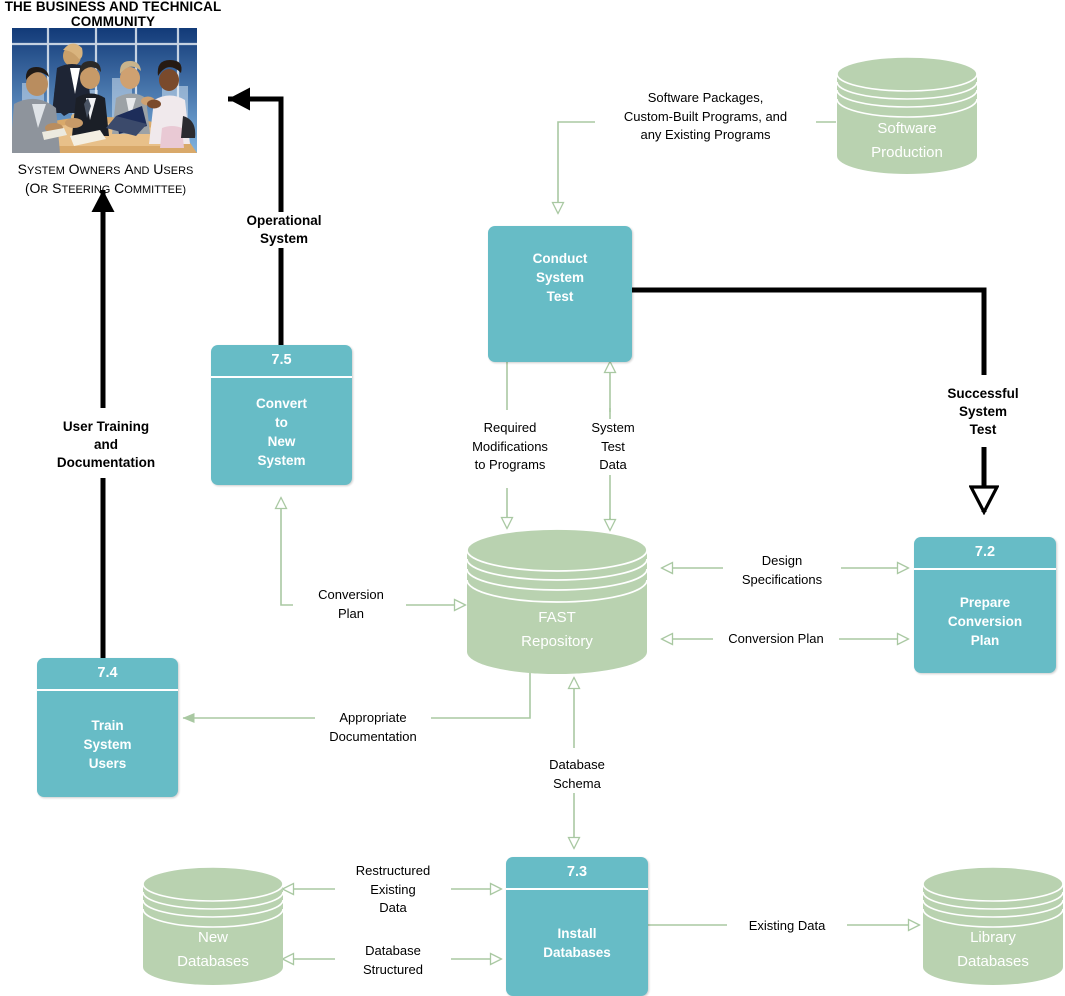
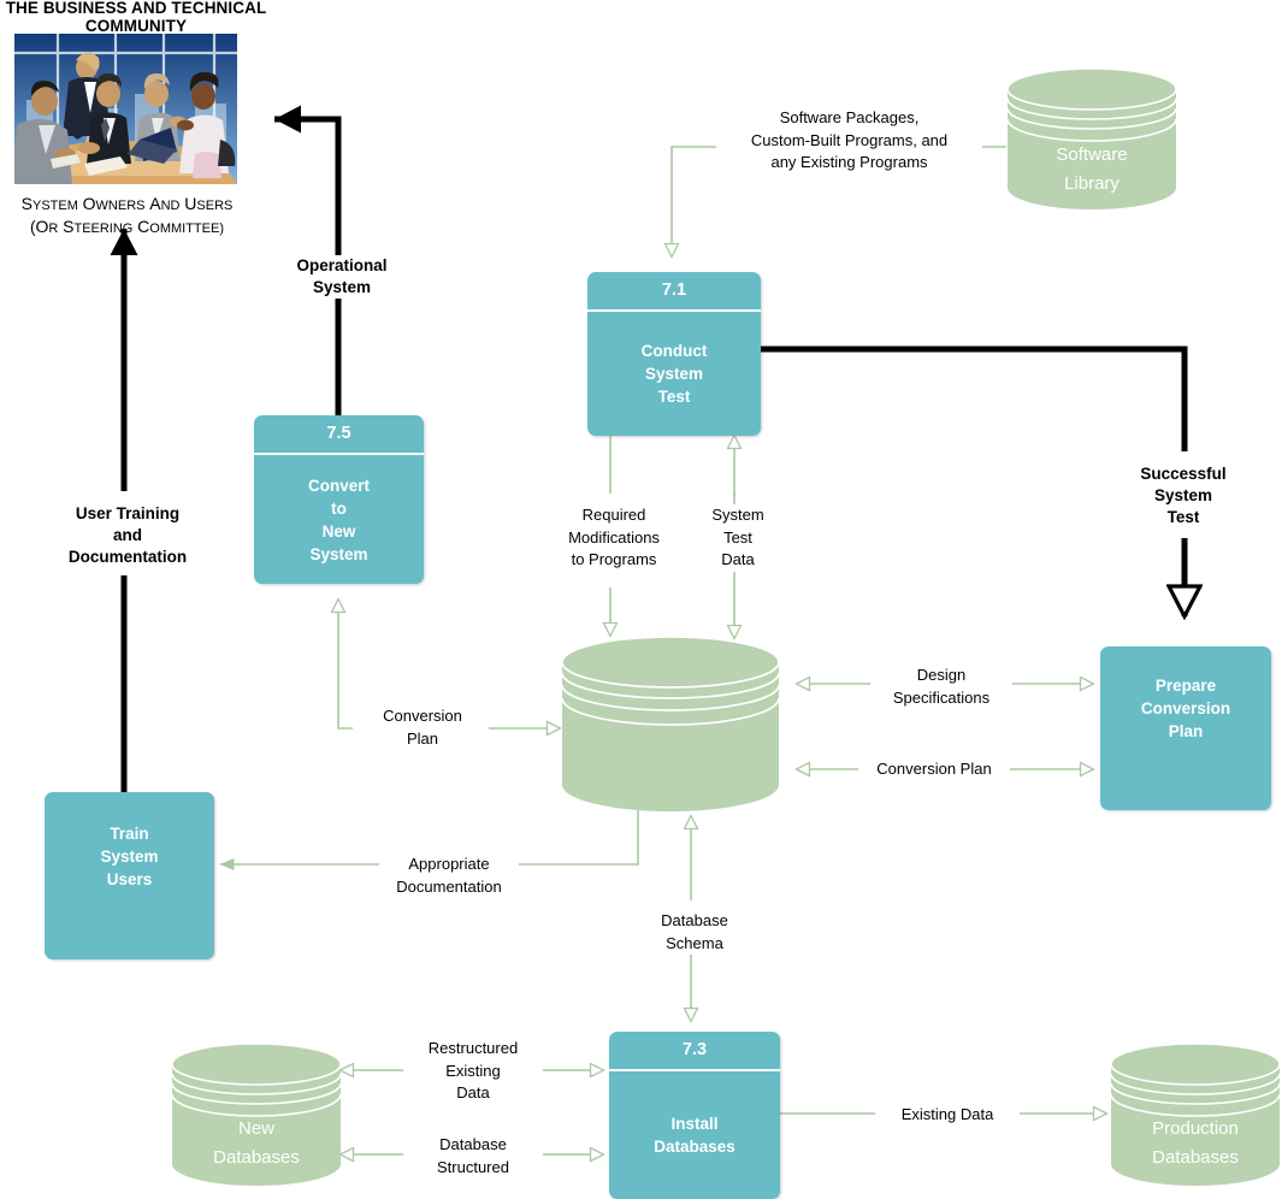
  THE BUSINESS AND TECHNICAL COMMUNITY
  SYSTEM OWNERS AND USERS
  (OR STEERING COMMITTEE)
  Software
- Production
+ Library
- FAST
- Repository
  New
  Databases
- Library
+ Production
  Databases
+ 7.1
  Conduct
  System
  Test
- 7.2
  Prepare
  Conversion
  Plan
  7.3
  Install
  Databases
- 7.4
  Train
  System
  Users
  7.5
  Convert
  to
  New
  System
  Software Packages,
  Custom-Built Programs, and
  any Existing Programs
  Operational
  System
  User Training
  and
  Documentation
  Successful
  System
  Test
  Required
  Modifications
  to Programs
  System
  Test
  Data
  Design
  Specifications
  Conversion Plan
  Conversion
  Plan
  Appropriate
  Documentation
  Database
  Schema
  Restructured
  Existing
  Data
  Database
  Structured
  Existing Data
